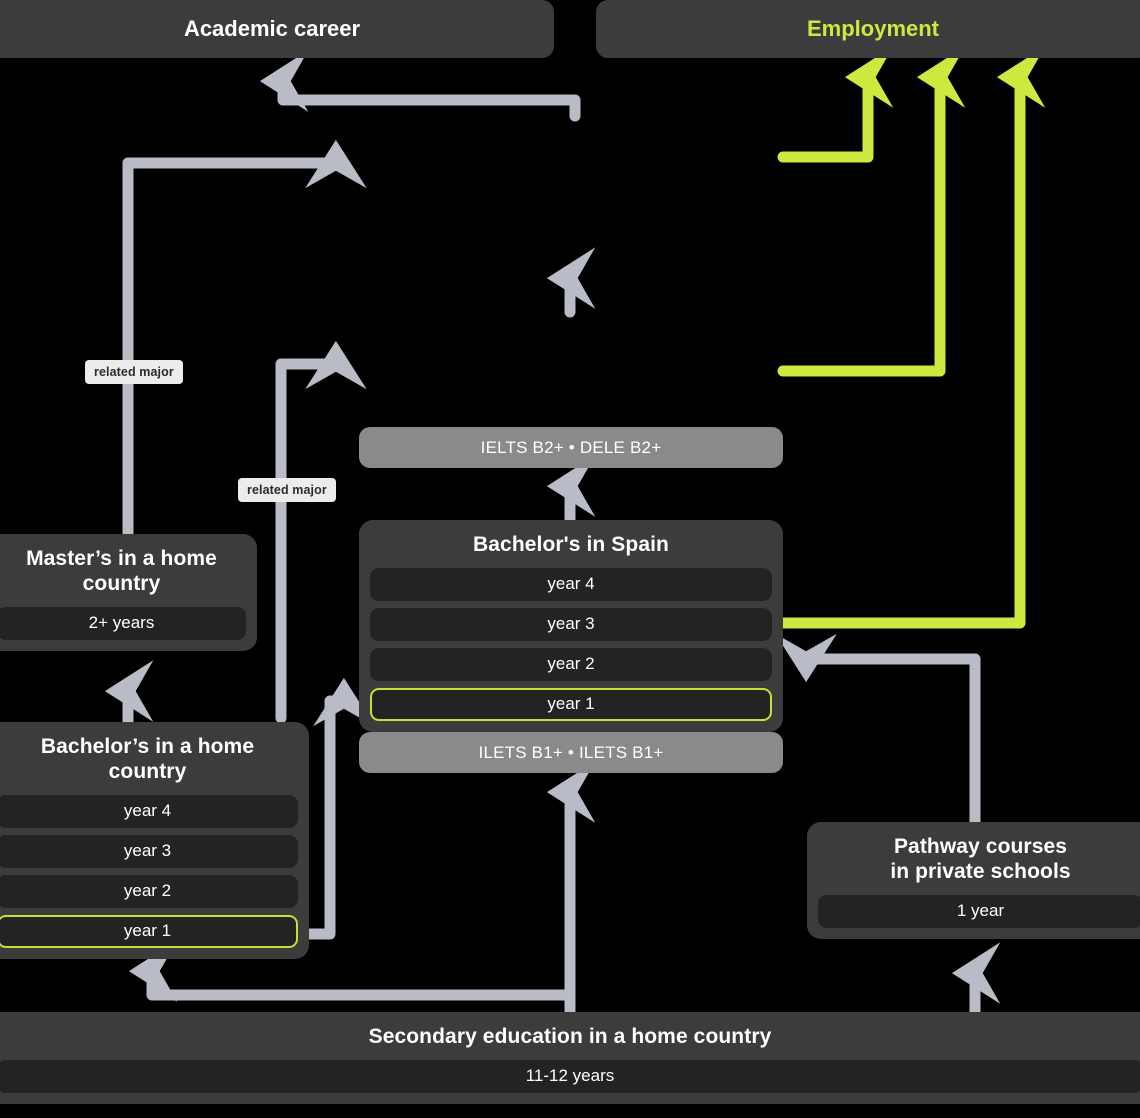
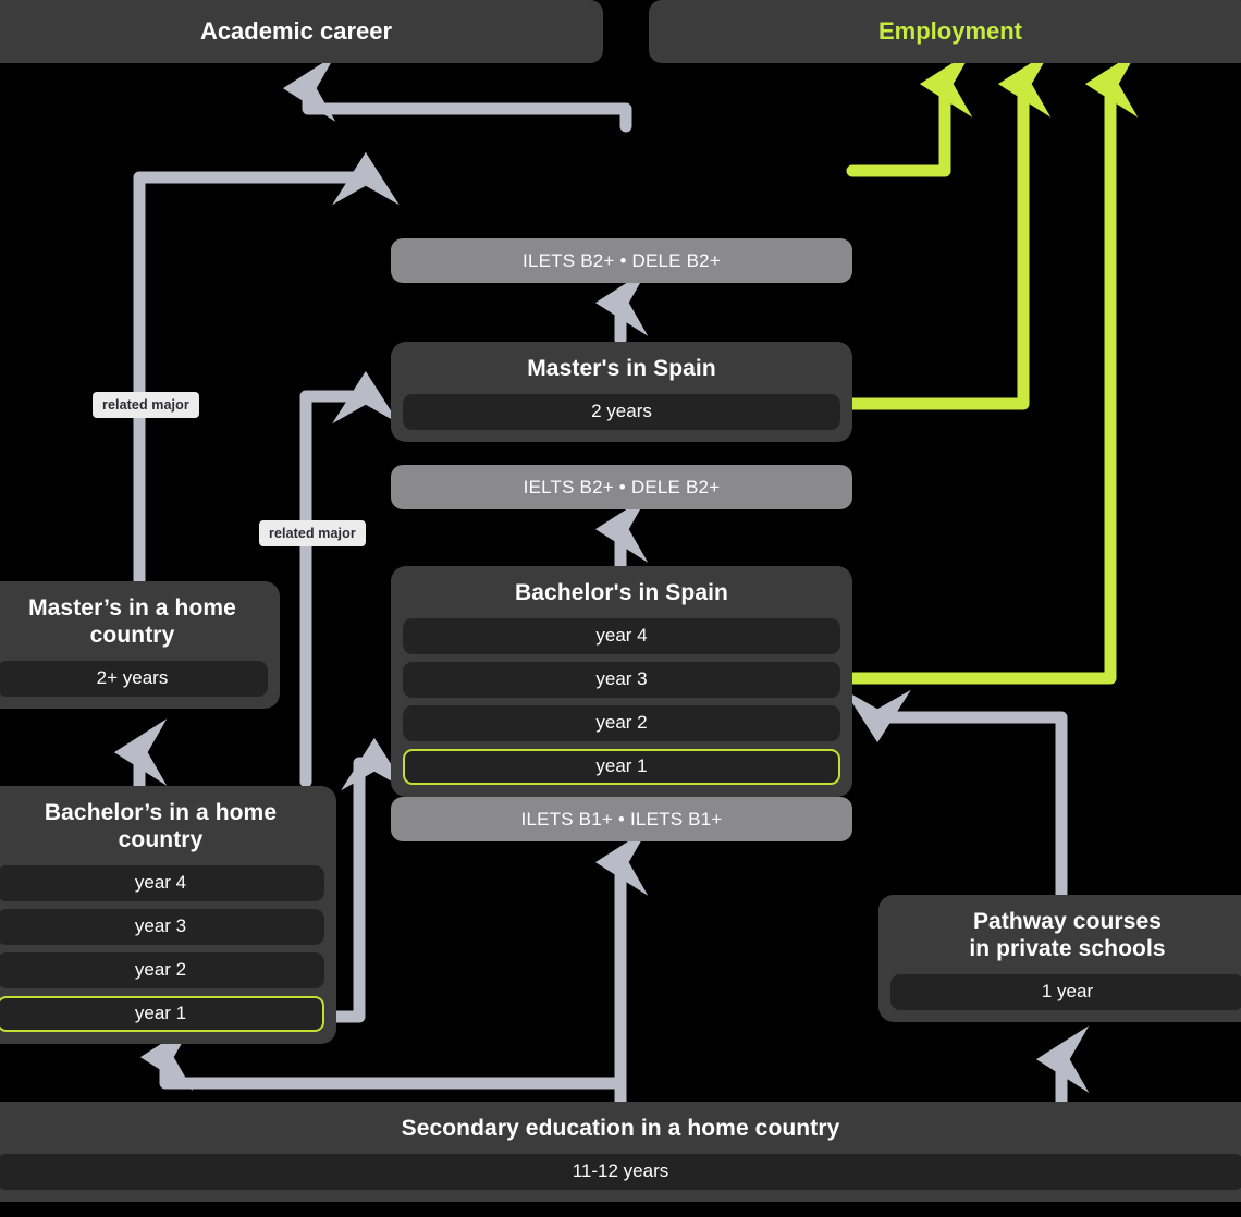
  Academic career
  Employment
+ ILETS B2+ • DELE B2+
+ Master's in Spain
+ 2 years
  IELTS B2+ • DELE B2+
  Bachelor's in Spain
  year 4
  year 3
  year 2
  year 1
  ILETS B1+ • ILETS B1+
  Master’s in a home country
  2+ years
  Bachelor’s in a home country
  year 4
  year 3
  year 2
  year 1
  Pathway courses
  in private schools
  1 year
  Secondary education in a home country
  11-12 years
  related major
  related major
